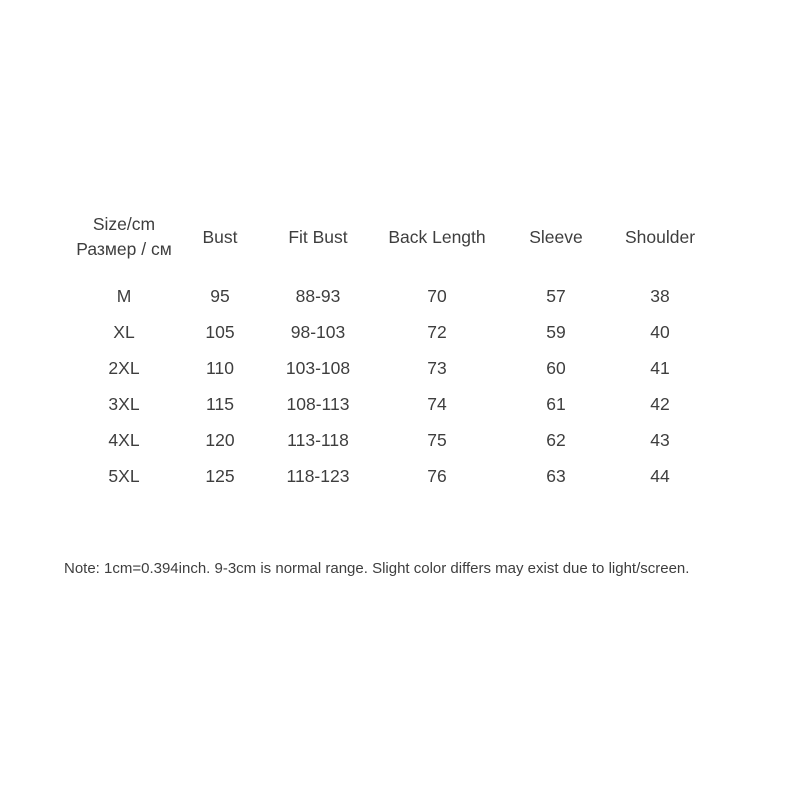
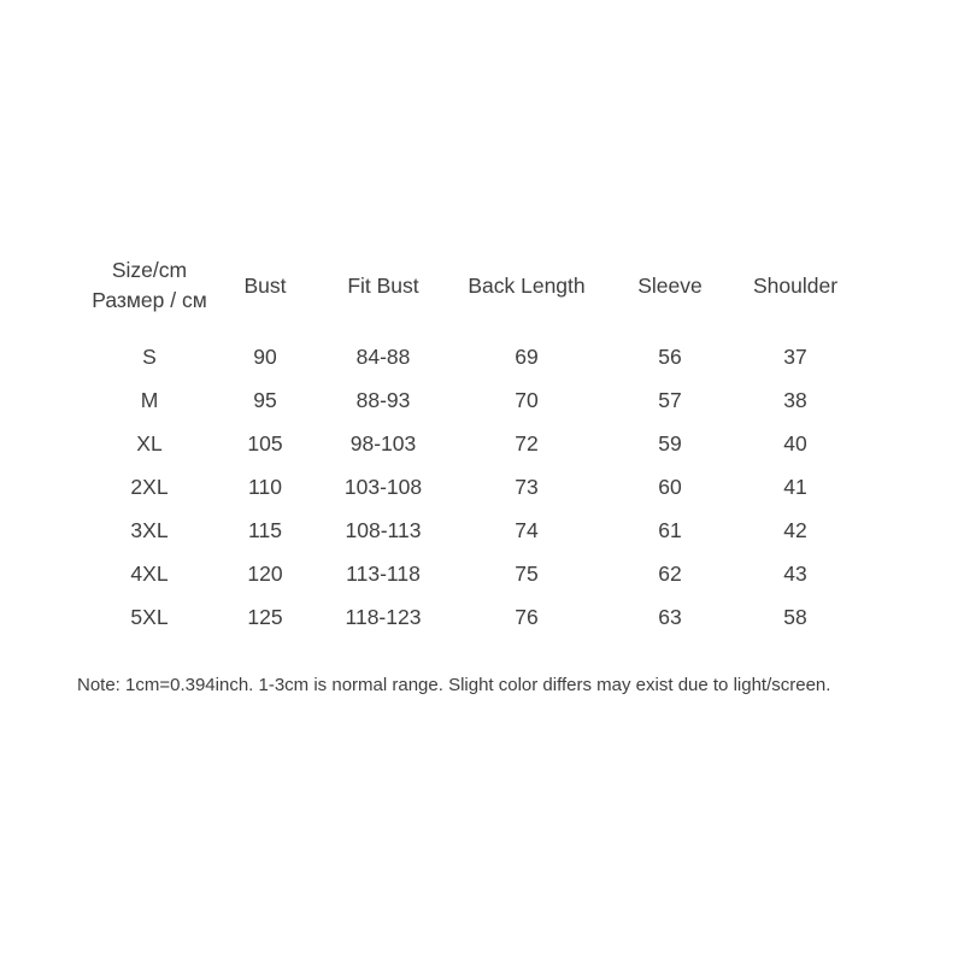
  Size/cm Размер / см	Bust	Fit Bust	Back Length	Sleeve	Shoulder
+ S	90	84-88	69	56	37
  M	95	88-93	70	57	38
  XL	105	98-103	72	59	40
  2XL	110	103-108	73	60	41
  3XL	115	108-113	74	61	42
  4XL	120	113-118	75	62	43
- 5XL	125	118-123	76	63	44
+ 5XL	125	118-123	76	63	58
- Note: 1cm=0.394inch. 9-3cm is normal range. Slight color differs may exist due to light/screen.
+ Note: 1cm=0.394inch. 1-3cm is normal range. Slight color differs may exist due to light/screen.
